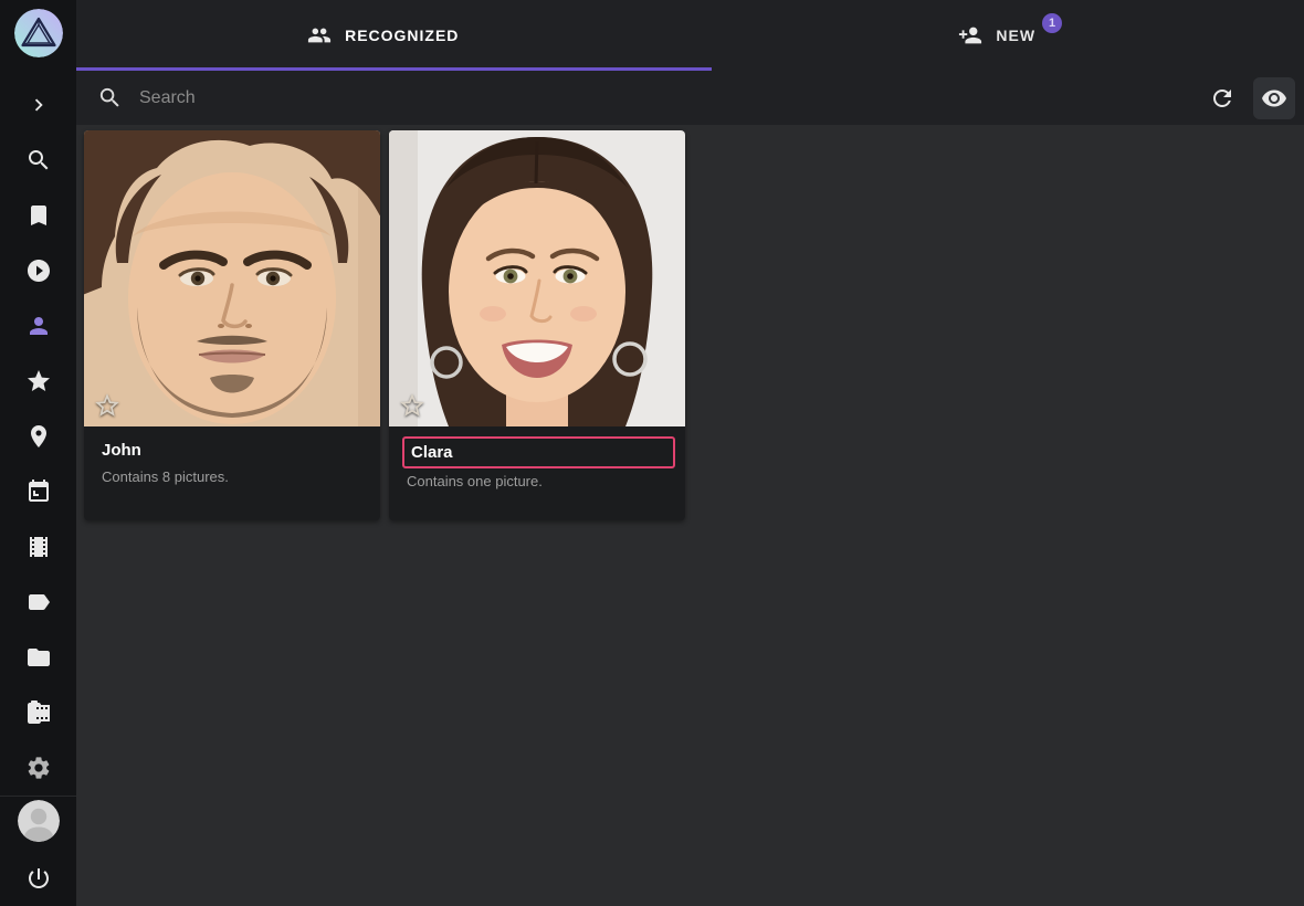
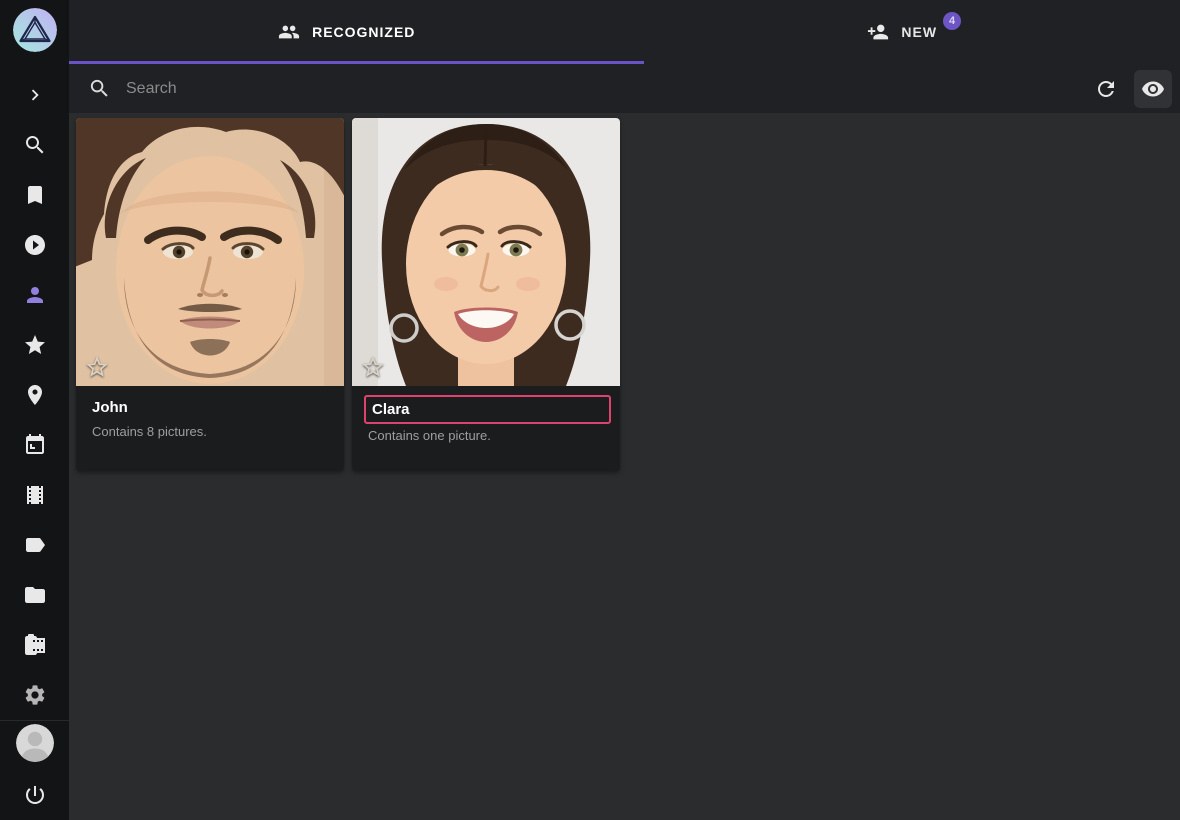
  RECOGNIZED
  NEW
- 1
+ 4
  Search
  John
  Contains 8 pictures.
  Clara
  Contains one picture.
